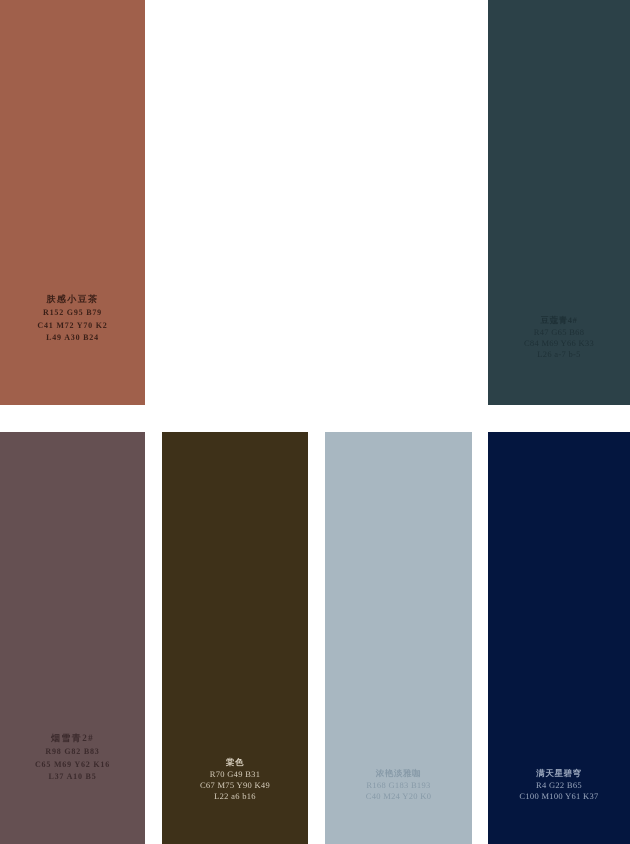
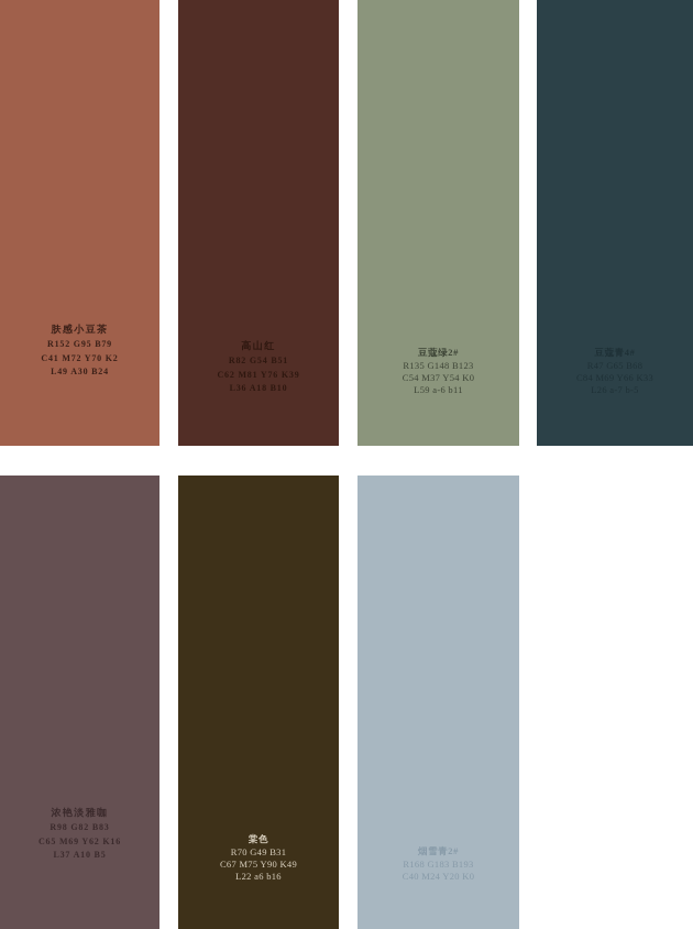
  肤感小豆茶
  R152 G95 B79
  C41 M72 Y70 K2
  L49 A30 B24
+ 高山红
+ R82 G54 B51
+ C62 M81 Y76 K39
+ L36 A18 B10
+ 豆蔻绿2#
+ R135 G148 B123
+ C54 M37 Y54 K0
+ L59 a-6 b11
- 烟雪青2#
+ 浓艳淡雅咖
  R98 G82 B83
  C65 M69 Y62 K16
  L37 A10 B5
  棠色
  R70 G49 B31
  C67 M75 Y90 K49
  L22 a6 b16
- 浓艳淡雅咖
+ 烟雪青2#
  R168 G183 B193
  C40 M24 Y20 K0
- 满天星碧穹
- R4 G22 B65
- C100 M100 Y61 K37
